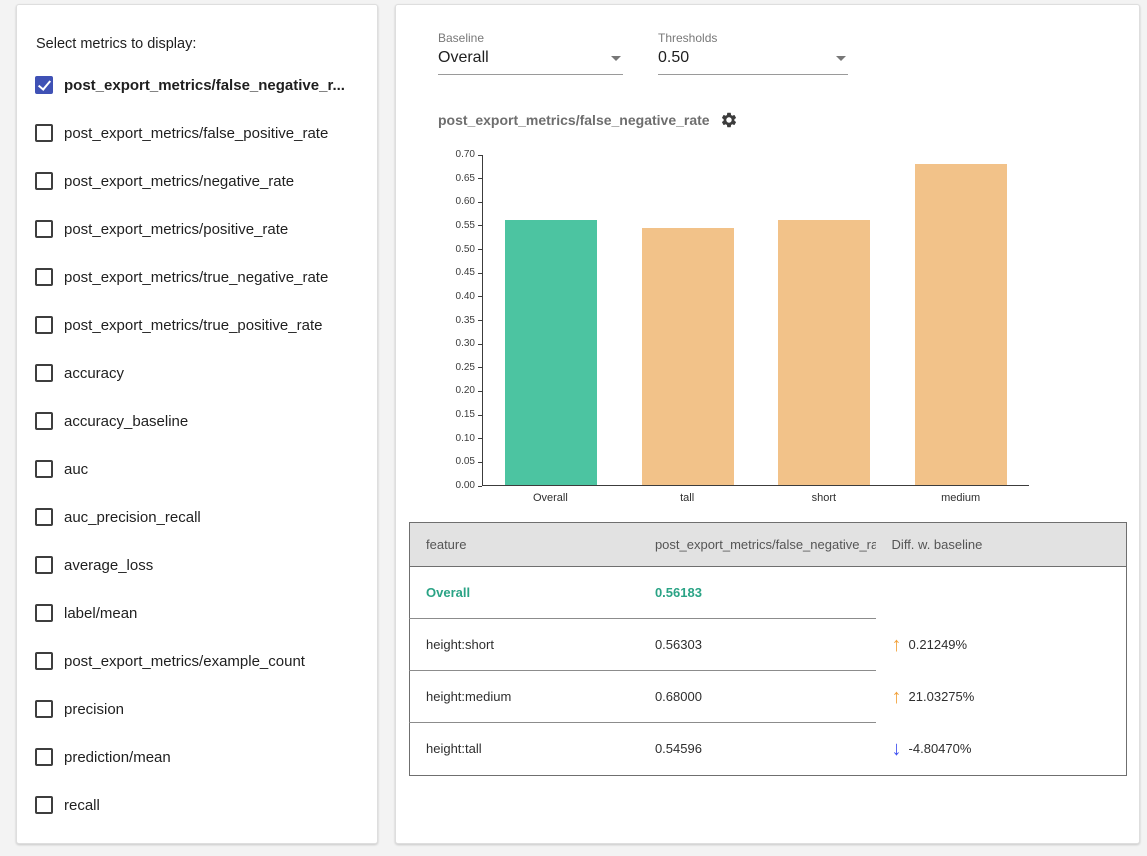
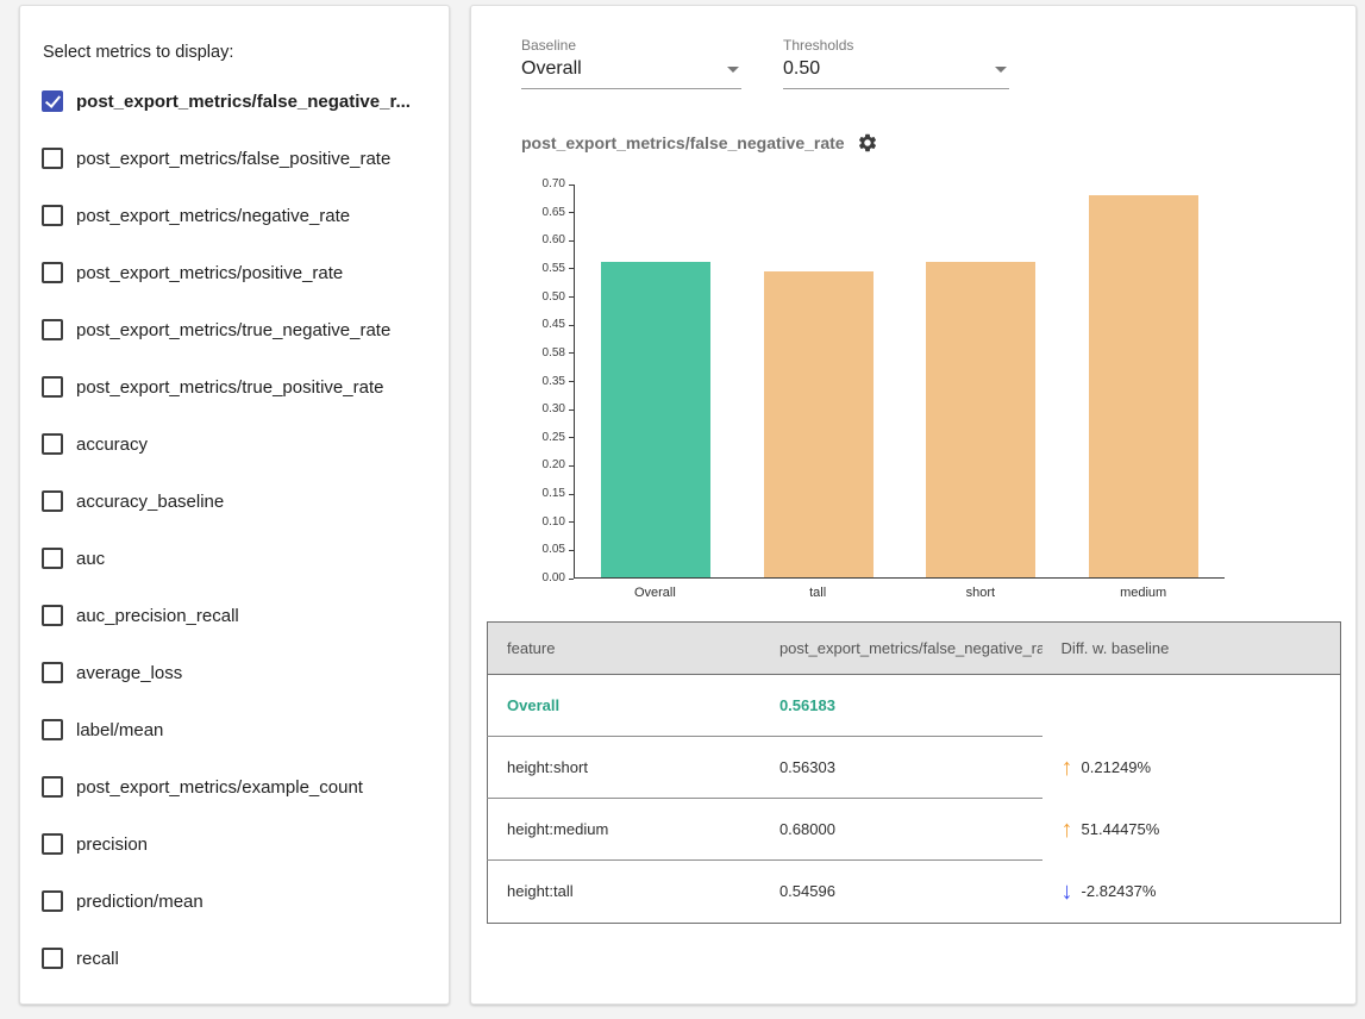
  Select metrics to display:
  post_export_metrics/false_negative_r...
  post_export_metrics/false_positive_rate
  post_export_metrics/negative_rate
  post_export_metrics/positive_rate
  post_export_metrics/true_negative_rate
  post_export_metrics/true_positive_rate
  accuracy
  accuracy_baseline
  auc
  auc_precision_recall
  average_loss
  label/mean
  post_export_metrics/example_count
  precision
  prediction/mean
  recall
  Baseline
  Overall
  Thresholds
  0.50
  post_export_metrics/false_negative_rate
  0.00
  0.05
  0.10
  0.15
  0.20
  0.25
  0.30
  0.35
- 0.40
+ 0.58
  0.45
  0.50
  0.55
  0.60
  0.65
  0.70
  Overall
  tall
  short
  medium
  feature	post_export_metrics/false_negative_ra	Diff. w. baseline
  Overall	0.56183
  height:short	0.56303	↑ 0.21249%
- height:medium	0.68000	↑ 21.03275%
+ height:medium	0.68000	↑ 51.44475%
- height:tall	0.54596	↓ -4.80470%
+ height:tall	0.54596	↓ -2.82437%
